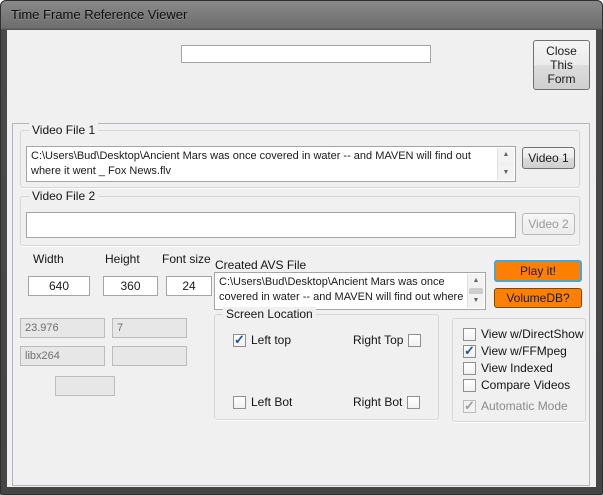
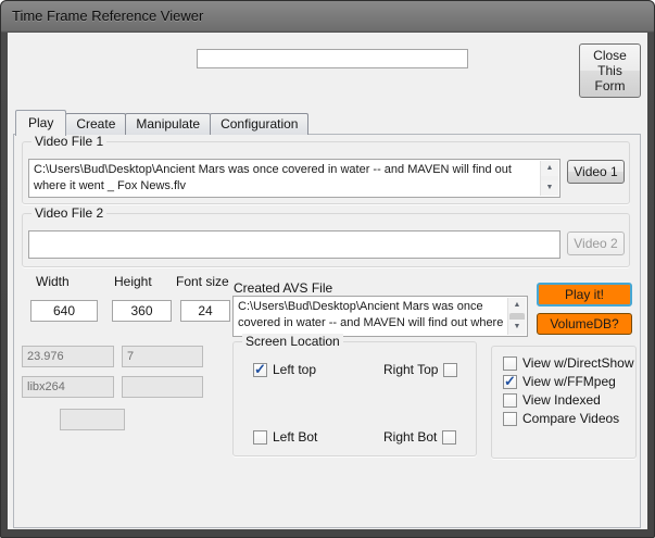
  Time Frame Reference Viewer
  Close
  This
  Form
+ Play
+ Create
+ Manipulate
+ Configuration
  Video File 1
  C:\Users\Bud\Desktop\Ancient Mars was once covered in water -- and MAVEN will find out where it went _ Fox News.flv
  Video 1
  Video File 2
  Video 2
  Width
  Height
  Font size
  640
  360
  24
  23.976
  7
  libx264
  Created AVS File
  C:\Users\Bud\Desktop\Ancient Mars was once covered in water -- and MAVEN will find out where
  Play it!
  VolumeDB?
  Screen Location
  Left top
  Right Top
  Left Bot
  Right Bot
  View w/DirectShow
  View w/FFMpeg
  View Indexed
  Compare Videos
- Automatic Mode
